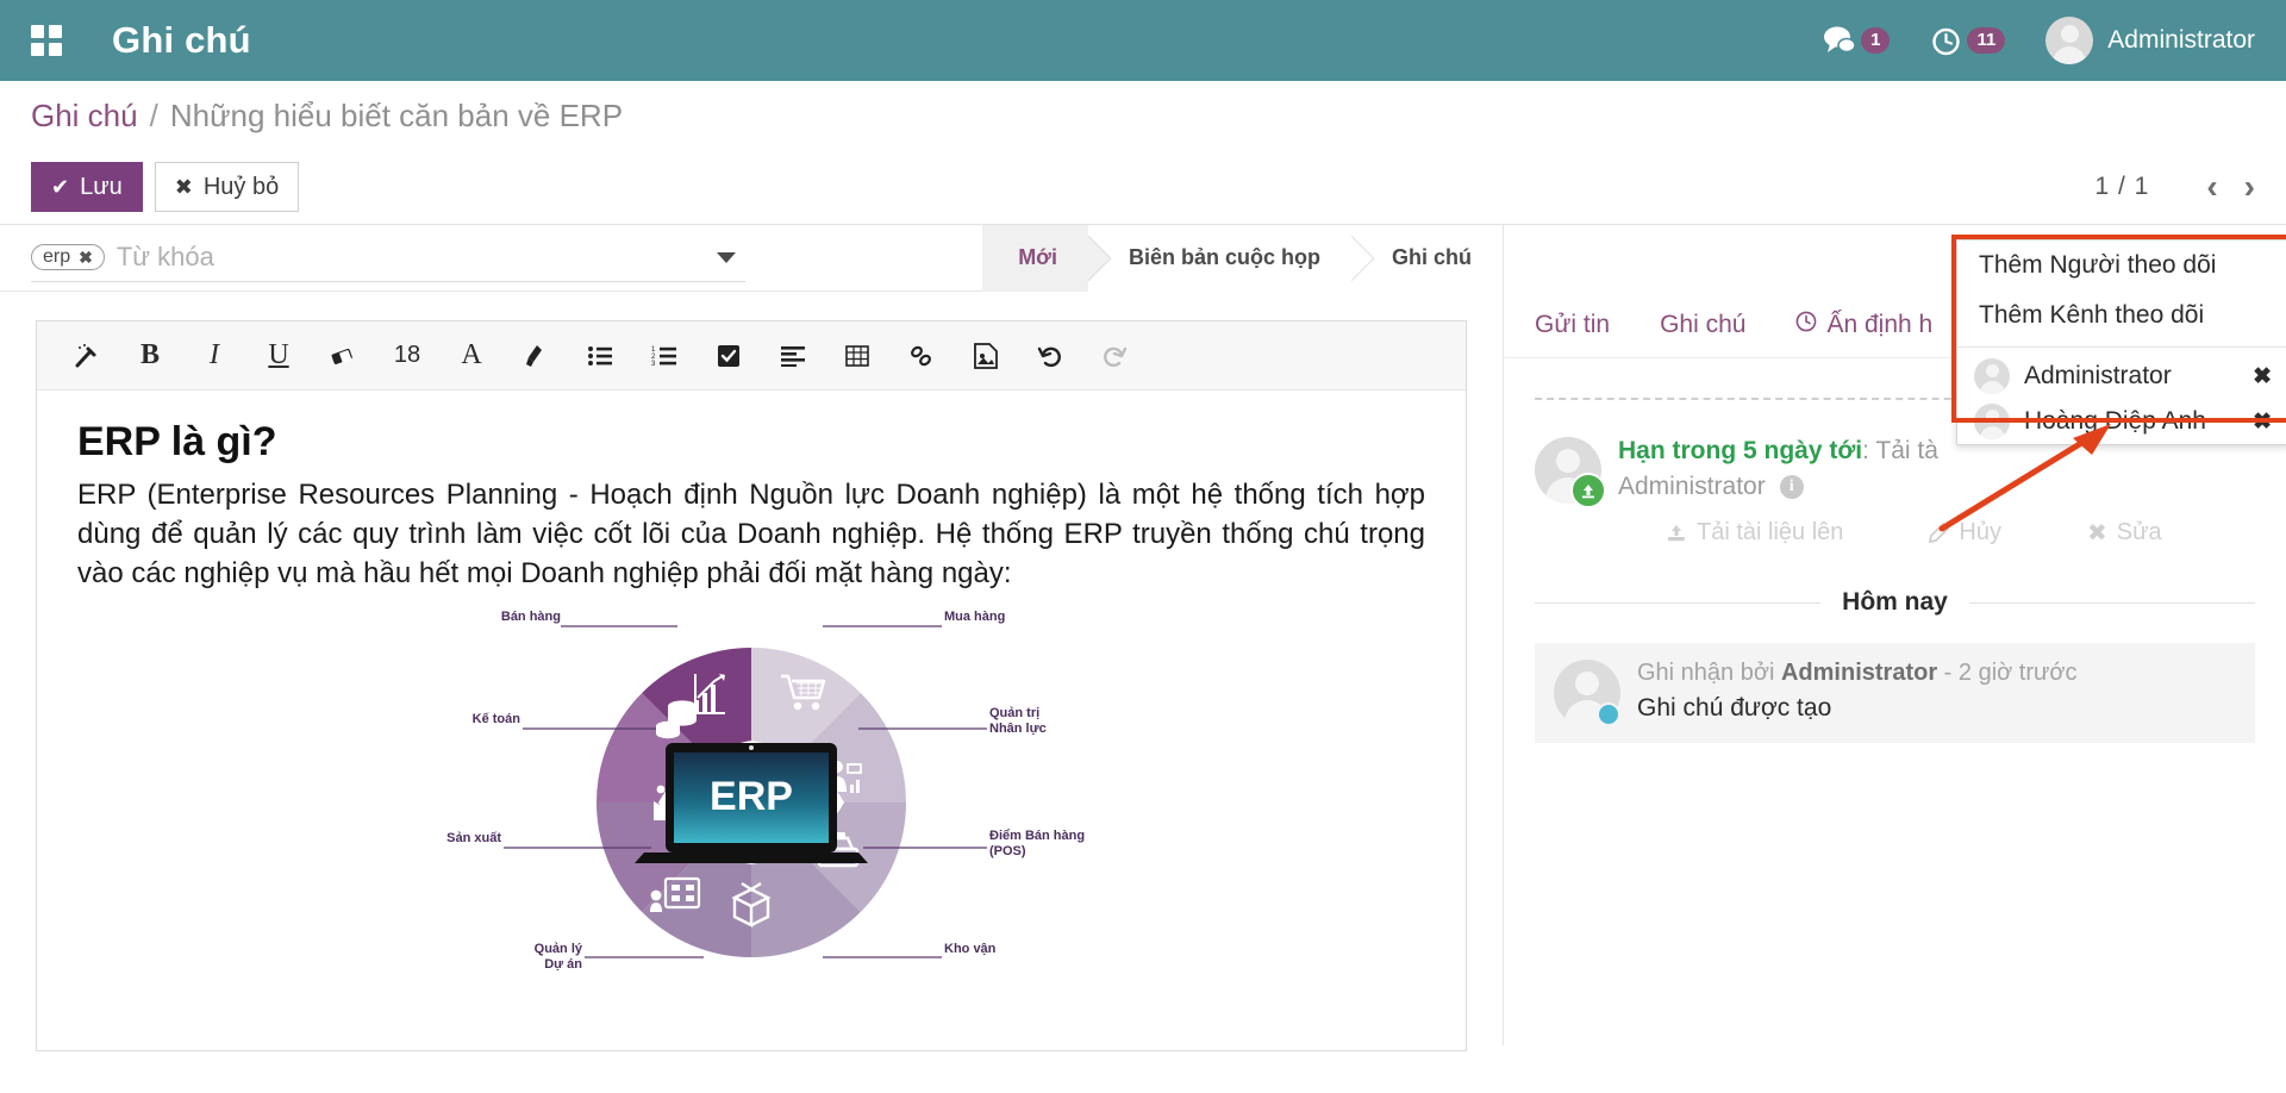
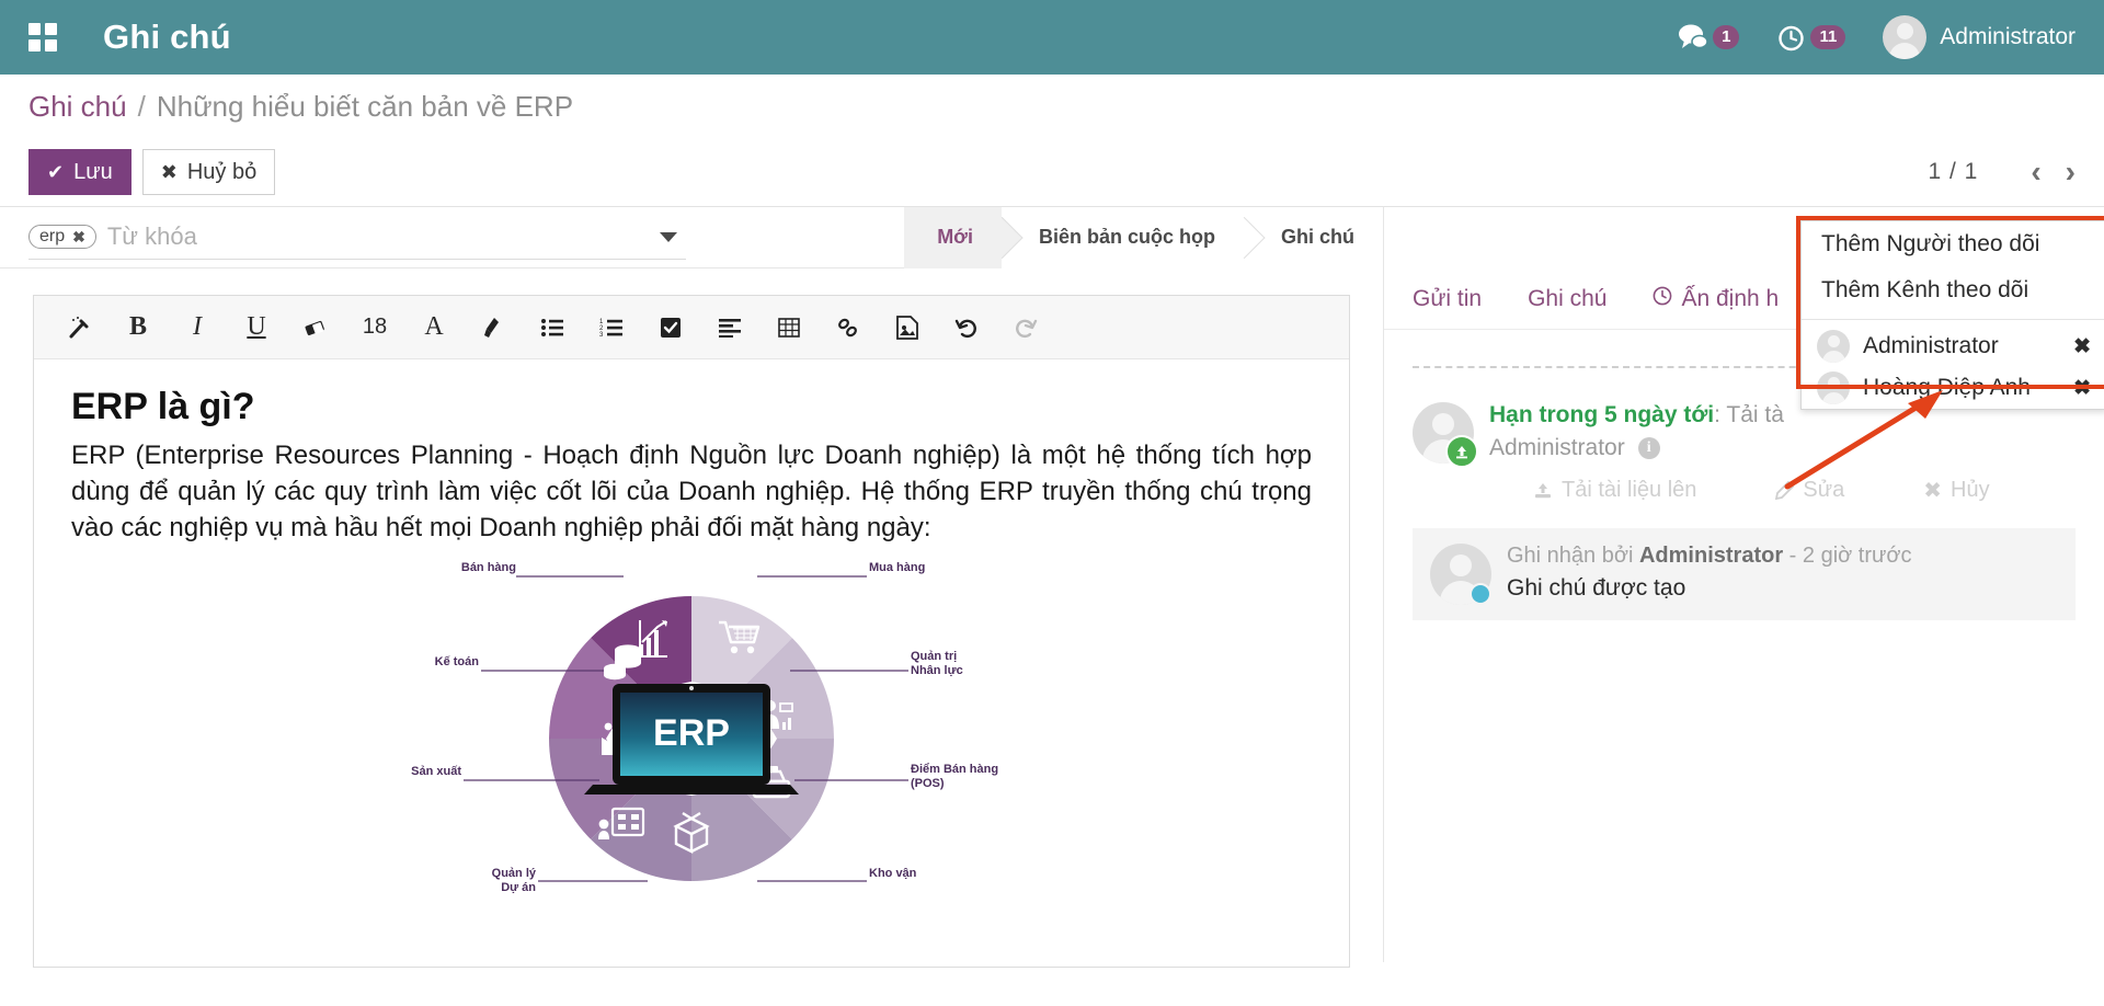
  Ghi chú
  1
  11
  Administrator
  Ghi chú
  /
  Những hiểu biết căn bản về ERP
  ✔
  Lưu
  ✖
  Huỷ bỏ
  1 / 1
  ‹
  ›
  erp
  ✖
  Từ khóa
  Mới
  Biên bản cuộc họp
  Ghi chú
  B
  I
  U
  18
  A
  ERP là gì?
  ERP (Enterprise Resources Planning - Hoạch định Nguồn lực Doanh nghiệp) là một hệ thống tích hợp dùng để quản lý các quy trình làm việc cốt lõi của Doanh nghiệp. Hệ thống ERP truyền thống chú trọng vào các nghiệp vụ mà hầu hết mọi Doanh nghiệp phải đối mặt hàng ngày:
  ERP
  Bán hàng
  Kế toán
  Sản xuất
  Quản lý
  Dự án
  Mua hàng
  Quản trị
  Nhân lực
  Điểm Bán hàng
  (POS)
  Kho vận
  Gửi tin
  Ghi chú
  Ấn định h
  Hạn trong 5 ngày tới: Tải tà
  Administrator
  i
  Tải tài liệu lên
- Hủy
+ Sửa
  ✖
- Sửa
+ Hủy
- Hôm nay
  Ghi nhận bởi Administrator - 2 giờ trước
  Ghi chú được tạo
  Thêm Người theo dõi
  Thêm Kênh theo dõi
  Administrator
  ✖
  Hoàng Diệp Anh
  ✖
